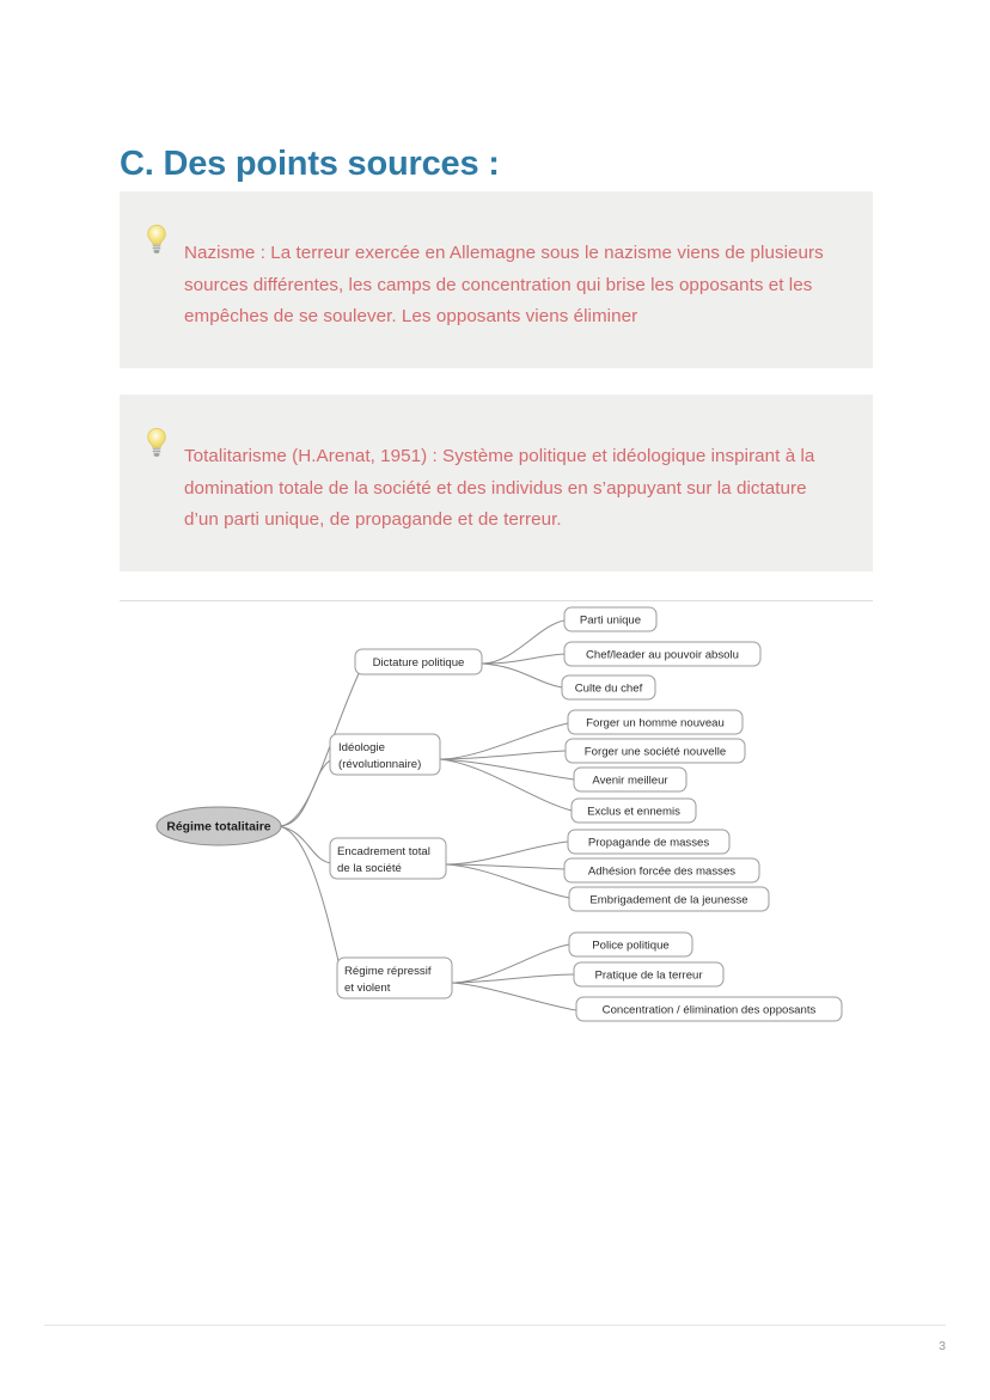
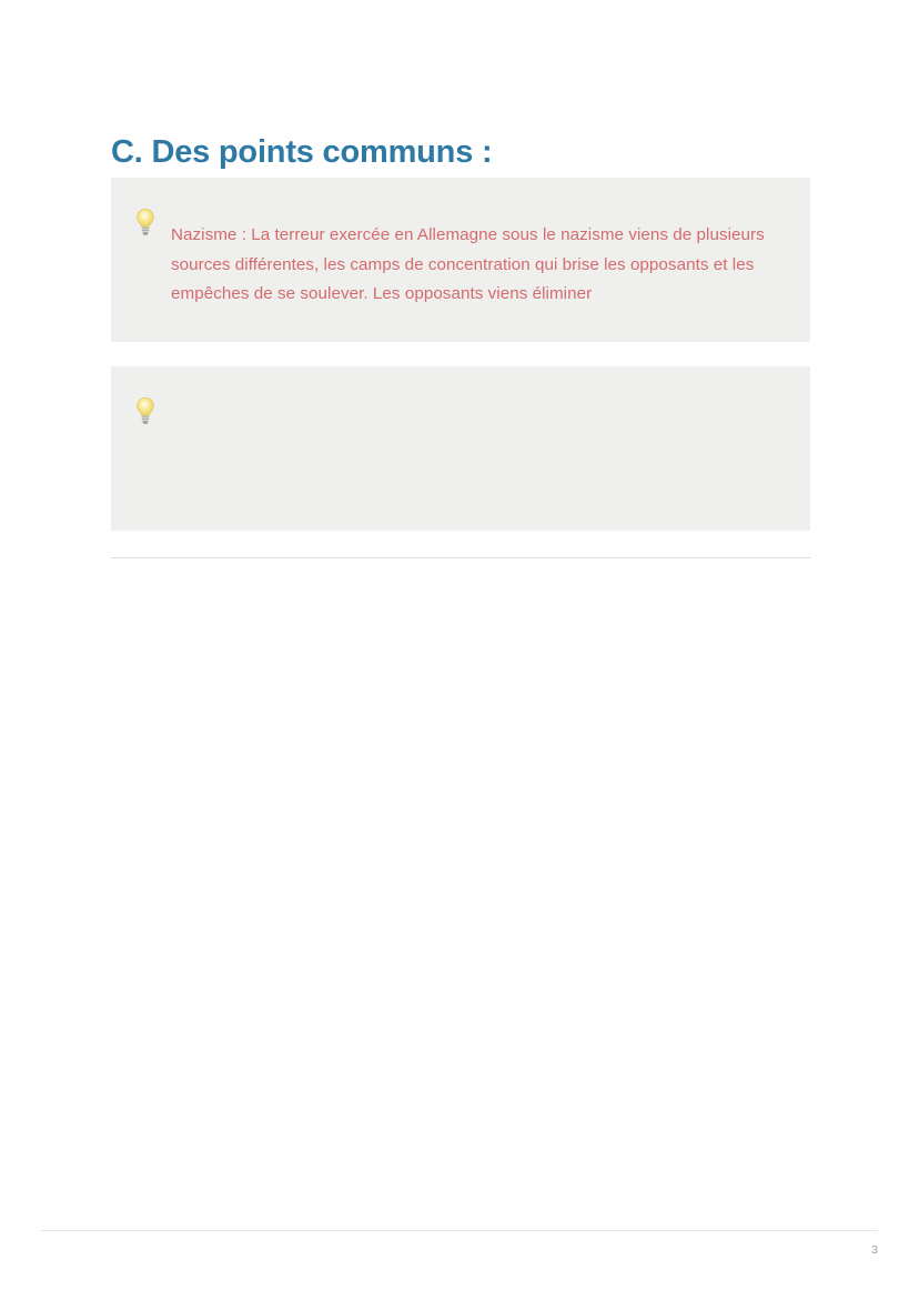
- C. Des points sources :
+ C. Des points communs :
  Nazisme : La terreur exercée en Allemagne sous le nazisme viens de plusieurs sources différentes, les camps de concentration qui brise les opposants et les empêches de se soulever. Les opposants viens éliminer
- Totalitarisme (H.Arenat, 1951) : Système politique et idéologique inspirant à la domination totale de la société et des individus en s’appuyant sur la dictature d’un parti unique, de propagande et de terreur.
- Régime totalitaire
- Dictature politique
- Idéologie
- (révolutionnaire)
- Encadrement total
- de la société
- Régime répressif
- et violent
- Parti unique
- Chef/leader au pouvoir absolu
- Culte du chef
- Forger un homme nouveau
- Forger une société nouvelle
- Avenir meilleur
- Exclus et ennemis
- Propagande de masses
- Adhésion forcée des masses
- Embrigadement de la jeunesse
- Police politique
- Pratique de la terreur
- Concentration / élimination des opposants
  3
